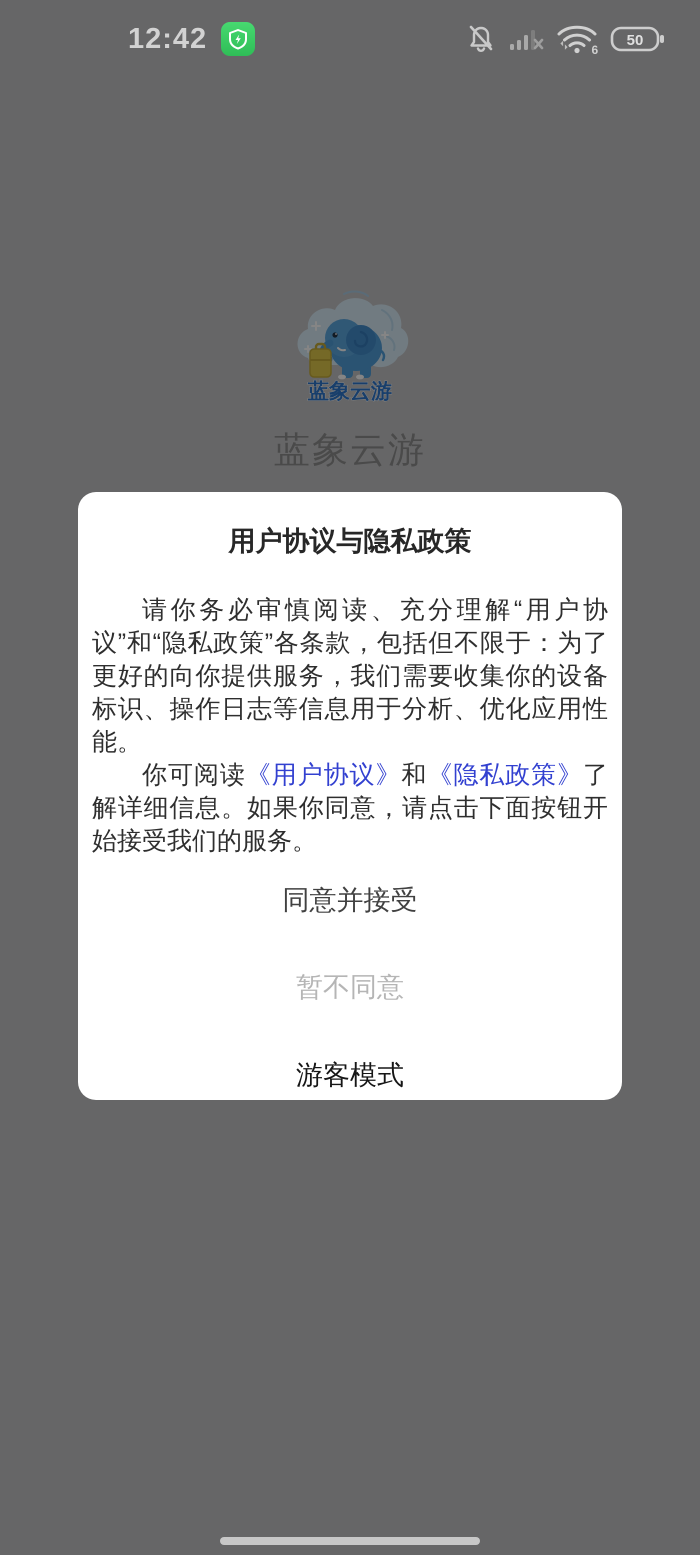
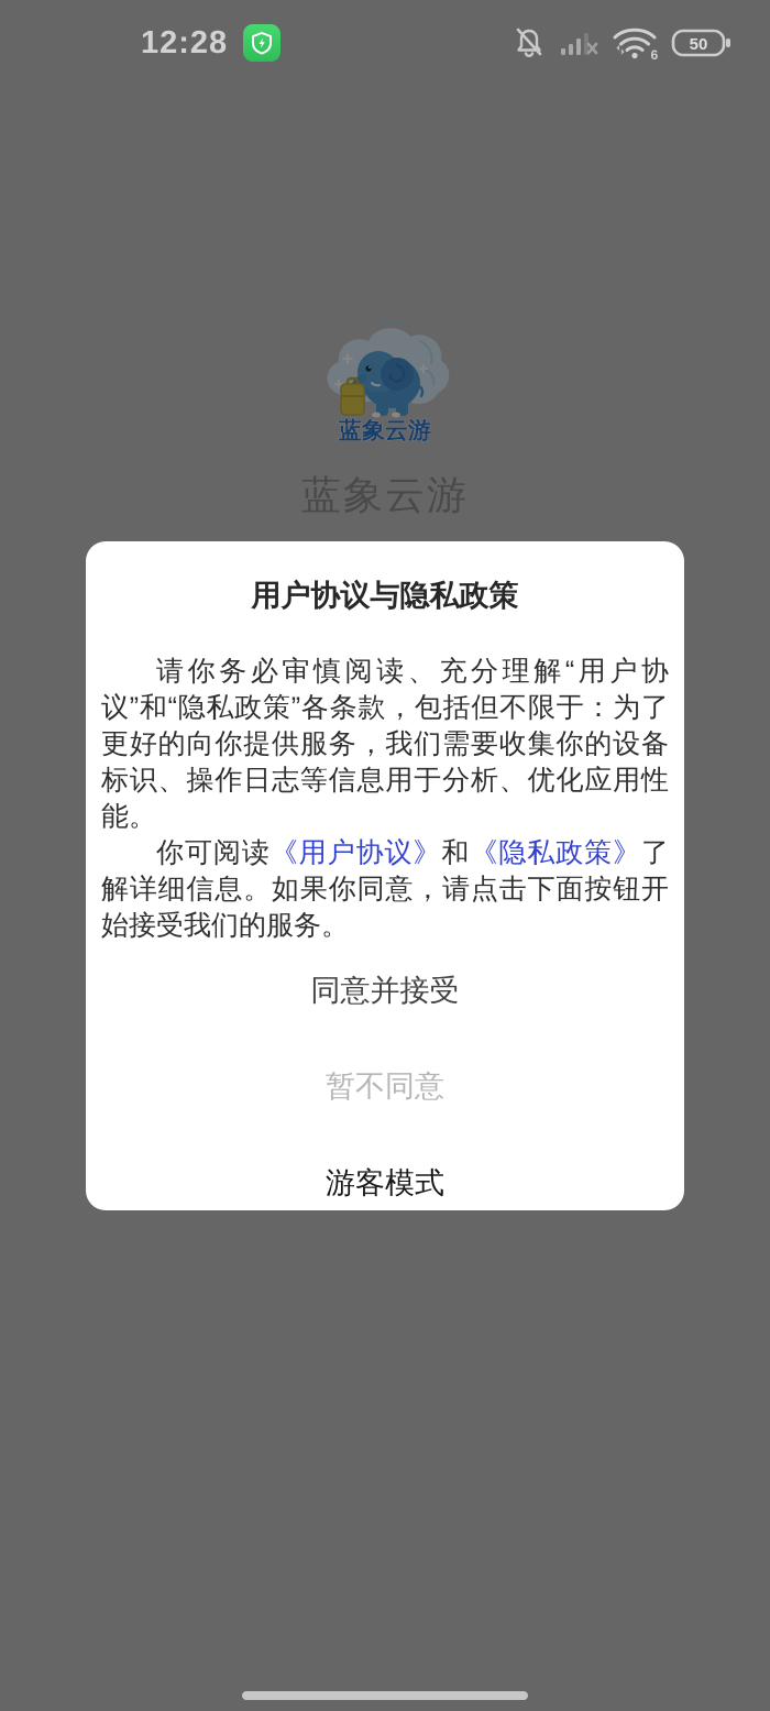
- 12:42
+ 12:28
  6
  50
  蓝象云游
  蓝象云游
  用户协议与隐私政策
  请你务必审慎阅读、充分理解“用户协议”和“隐私政策”各条款，包括但不限于：为了更好的向你提供服务，我们需要收集你的设备标识、操作日志等信息用于分析、优化应用性能。
  你可阅读《用户协议》和《隐私政策》了解详细信息。如果你同意，请点击下面按钮开始接受我们的服务。
  同意并接受
  暂不同意
  游客模式
